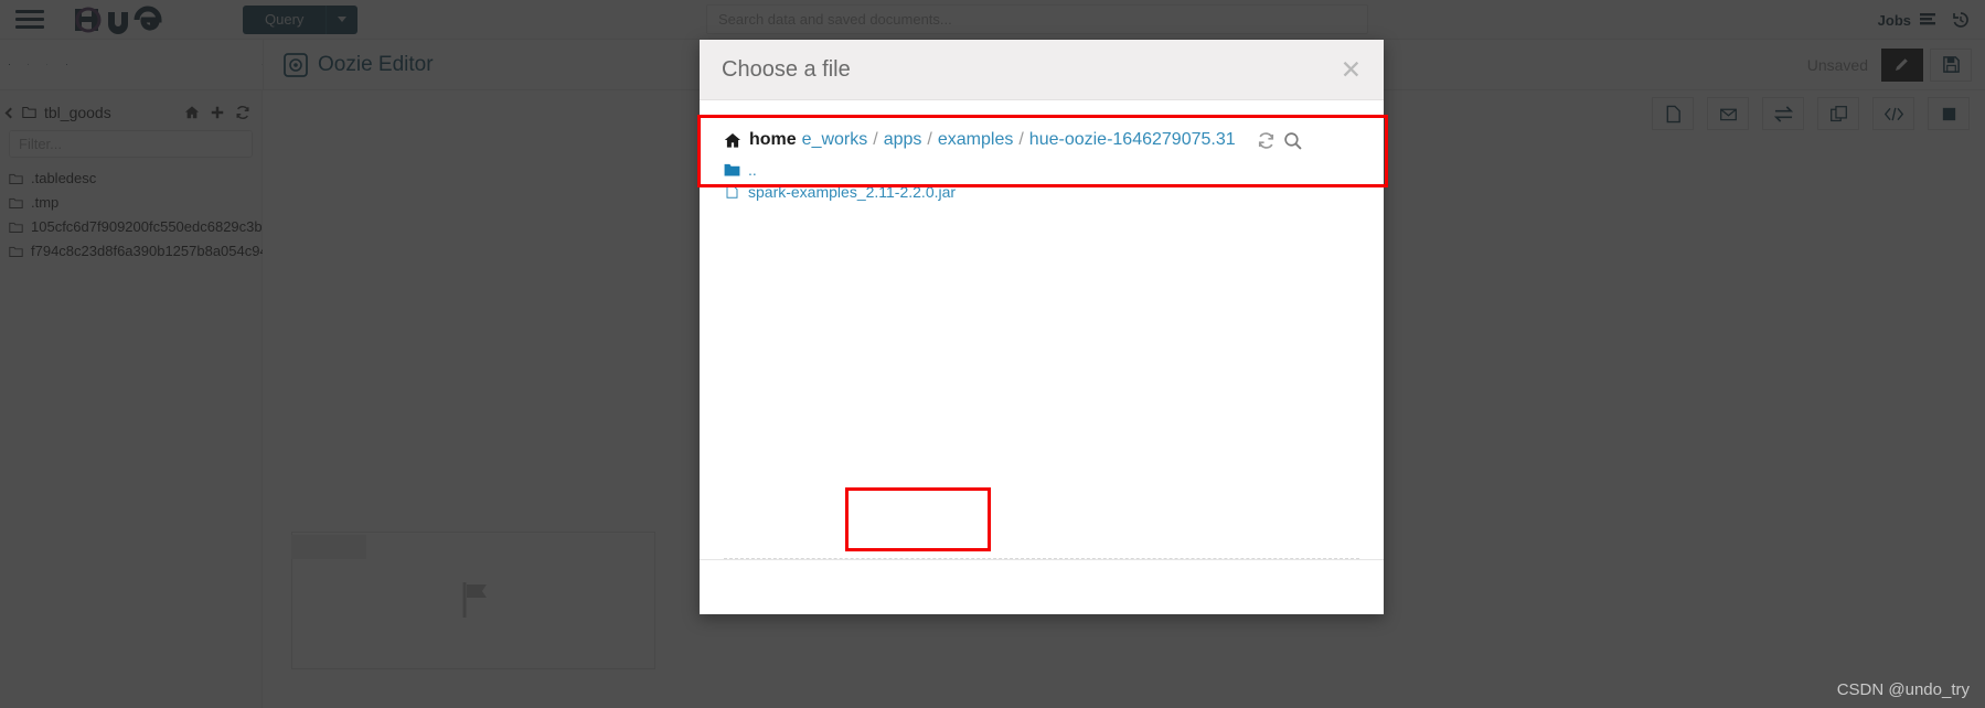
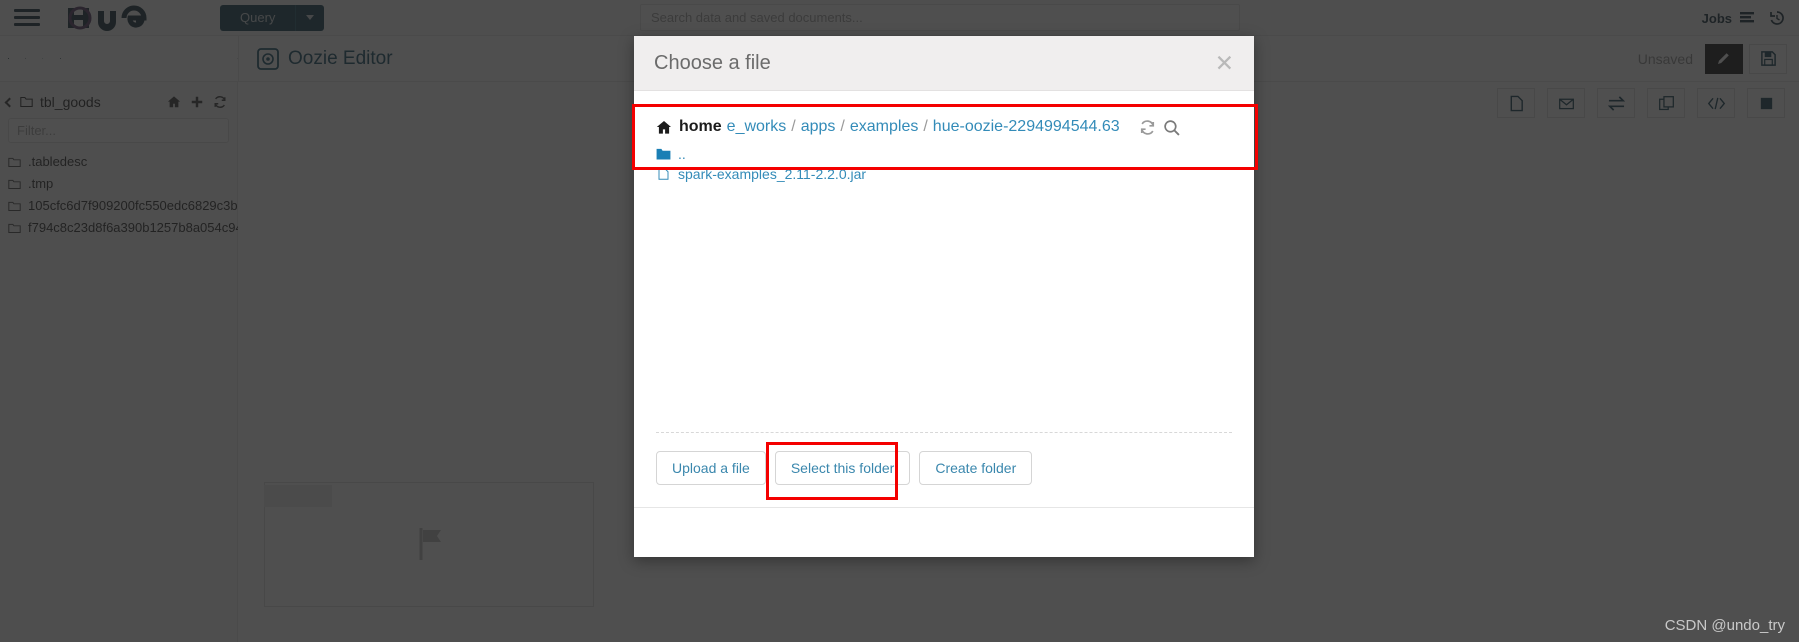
  Query
  Jobs
  Oozie Editor
  tbl_goods
  .tabledesc
  .tmp
  105cfc6d7f909200fc550edc6829c3b
  f794c8c23d8f6a390b1257b8a054c9
  Choose a file
  ✕
  home
  e_works
  /
  apps
  /
  examples
  /
- hue-oozie-1646279075.31
+ hue-oozie-2294994544.63
  ..
  spark-examples_2.11-2.2.0.jar
+ Upload a file
+ Select this folder
+ Create folder
  CSDN @undo_try
